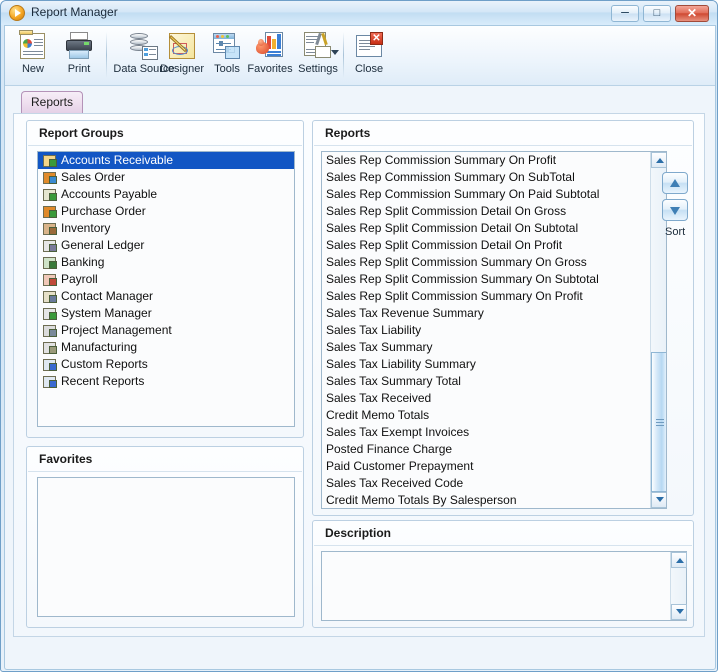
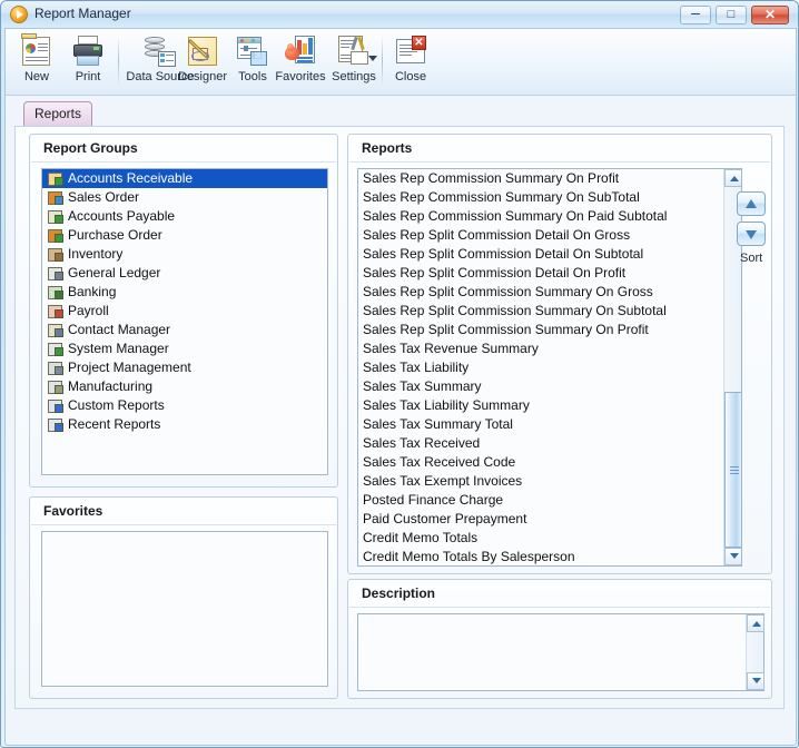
  Report Manager
  –
  □
  ✕
  New
  Print
  Data Source
  Designer
  Tools
  Favorites
  Settings
  ✕
  Close
  Reports
  Report Groups
  Accounts Receivable
  Sales Order
  Accounts Payable
  Purchase Order
  Inventory
  General Ledger
  Banking
  Payroll
  Contact Manager
  System Manager
  Project Management
  Manufacturing
  Custom Reports
  Recent Reports
  Favorites
  Reports
  Sales Rep Commission Summary On Profit
  Sales Rep Commission Summary On SubTotal
  Sales Rep Commission Summary On Paid Subtotal
  Sales Rep Split Commission Detail On Gross
  Sales Rep Split Commission Detail On Subtotal
  Sales Rep Split Commission Detail On Profit
  Sales Rep Split Commission Summary On Gross
  Sales Rep Split Commission Summary On Subtotal
  Sales Rep Split Commission Summary On Profit
  Sales Tax Revenue Summary
  Sales Tax Liability
  Sales Tax Summary
  Sales Tax Liability Summary
  Sales Tax Summary Total
  Sales Tax Received
- Credit Memo Totals
+ Sales Tax Received Code
  Sales Tax Exempt Invoices
  Posted Finance Charge
  Paid Customer Prepayment
- Sales Tax Received Code
+ Credit Memo Totals
  Credit Memo Totals By Salesperson
  Sort
  Description
